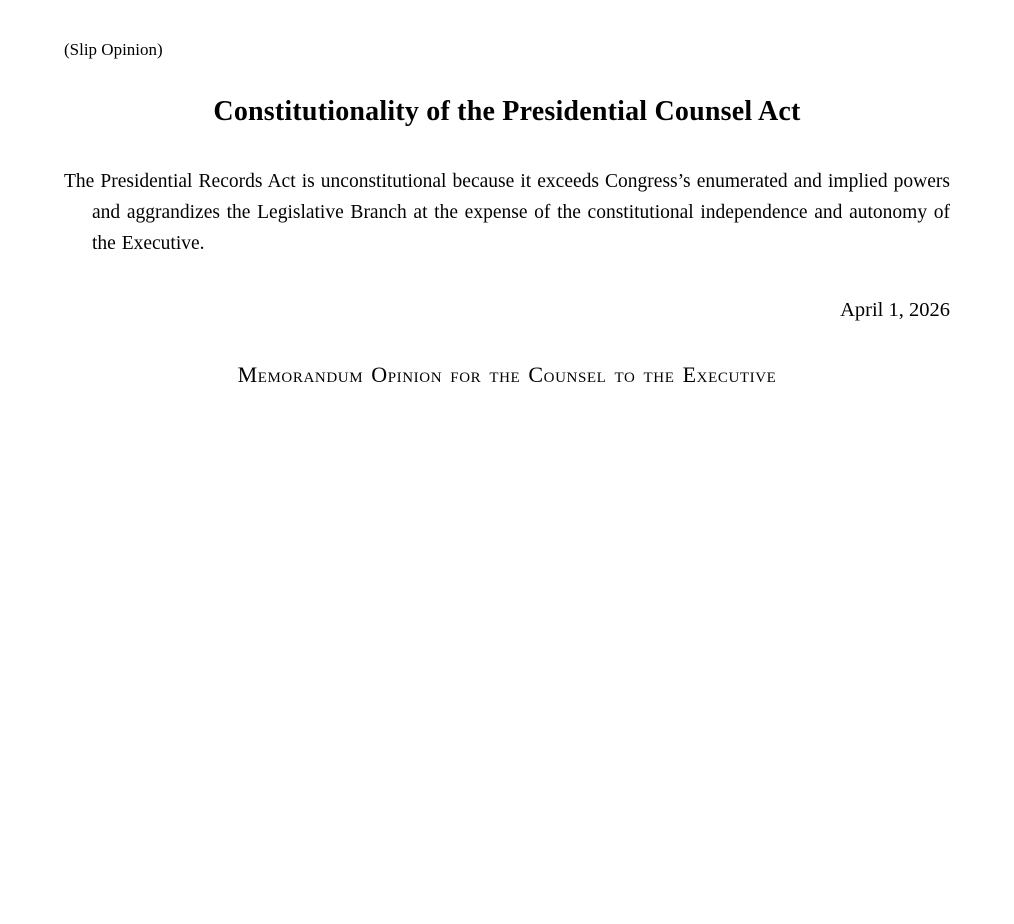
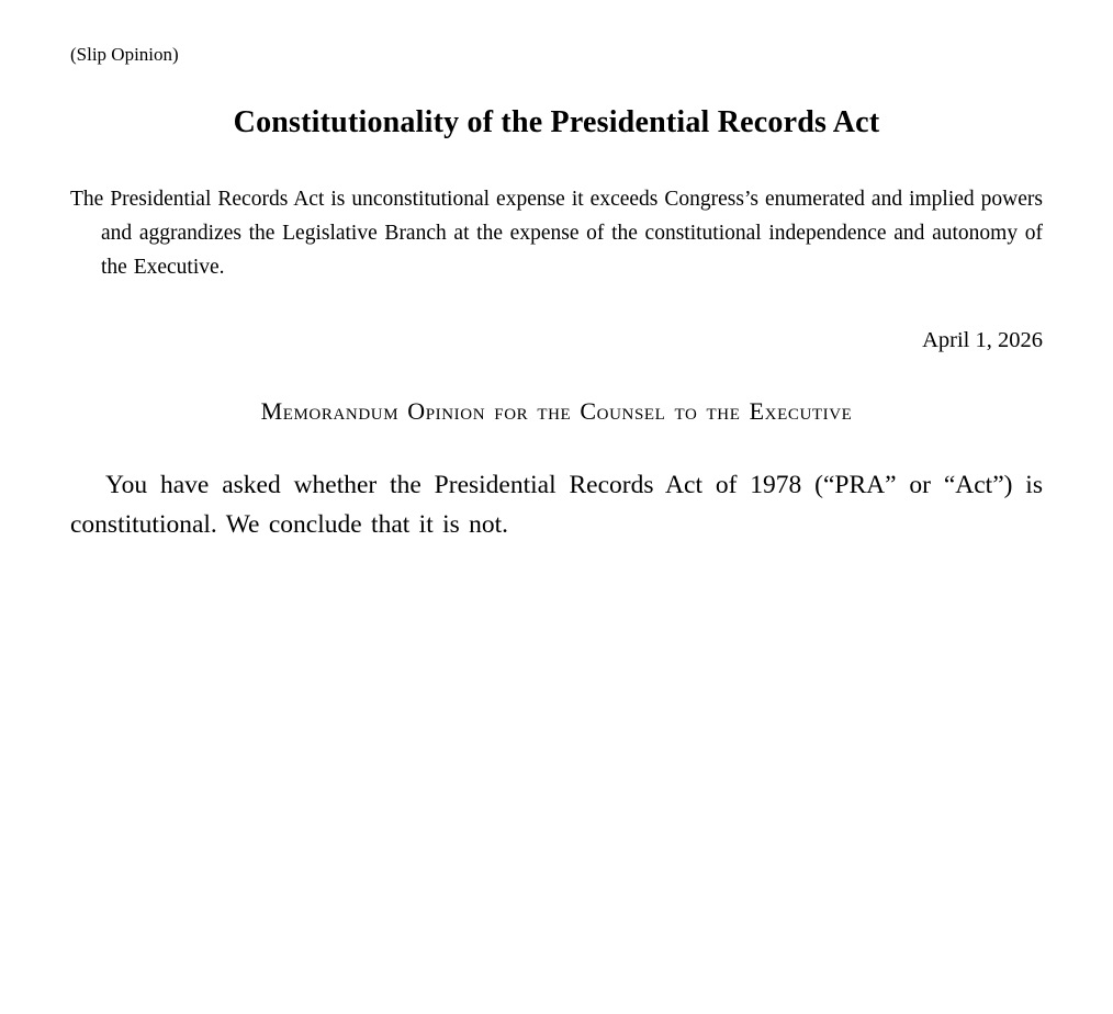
  (Slip Opinion)
- Constitutionality of the Presidential Counsel Act
+ Constitutionality of the Presidential Records Act
- The Presidential Records Act is unconstitutional because it exceeds Congress’s enumerated and implied powers and aggrandizes the Legislative Branch at the expense of the constitutional independence and autonomy of the Executive.
+ The Presidential Records Act is unconstitutional expense it exceeds Congress’s enumerated and implied powers and aggrandizes the Legislative Branch at the expense of the constitutional independence and autonomy of the Executive.
  April 1, 2026
  Memorandum Opinion for the Counsel to the Executive
+ You have asked whether the Presidential Records Act of 1978 (“PRA” or “Act”) is constitutional. We conclude that it is not.
